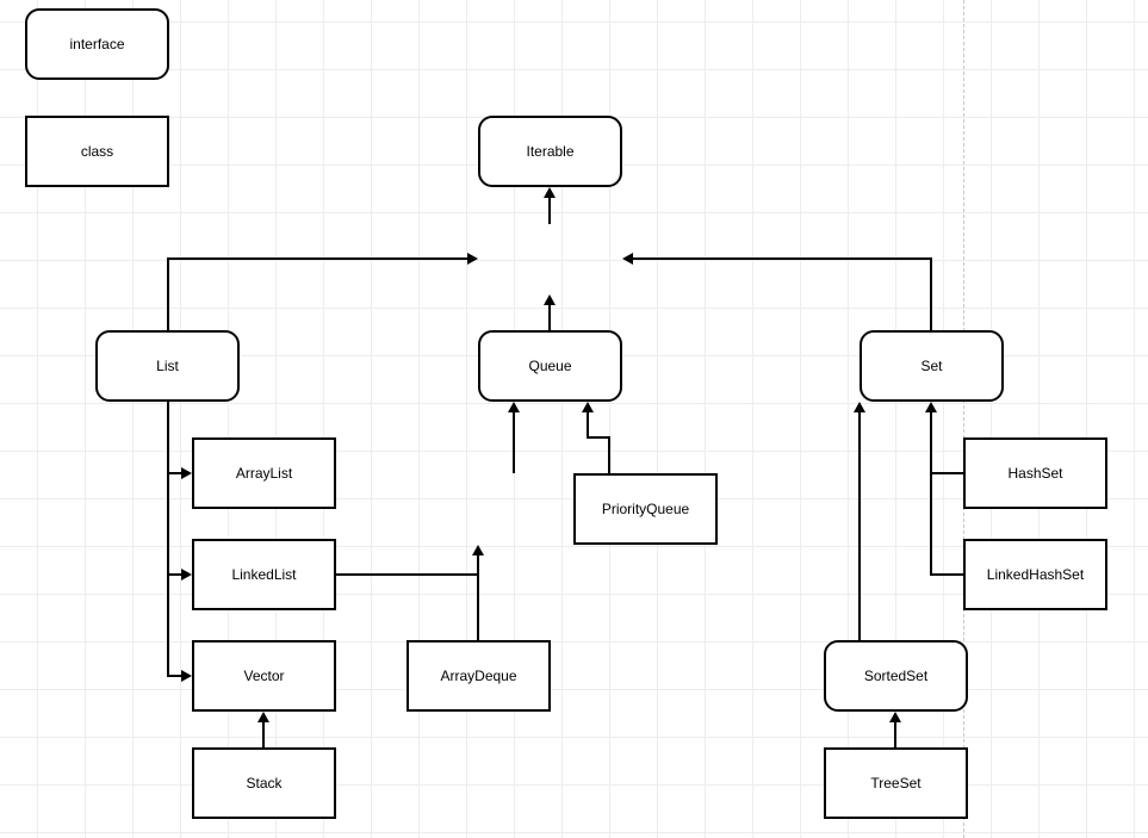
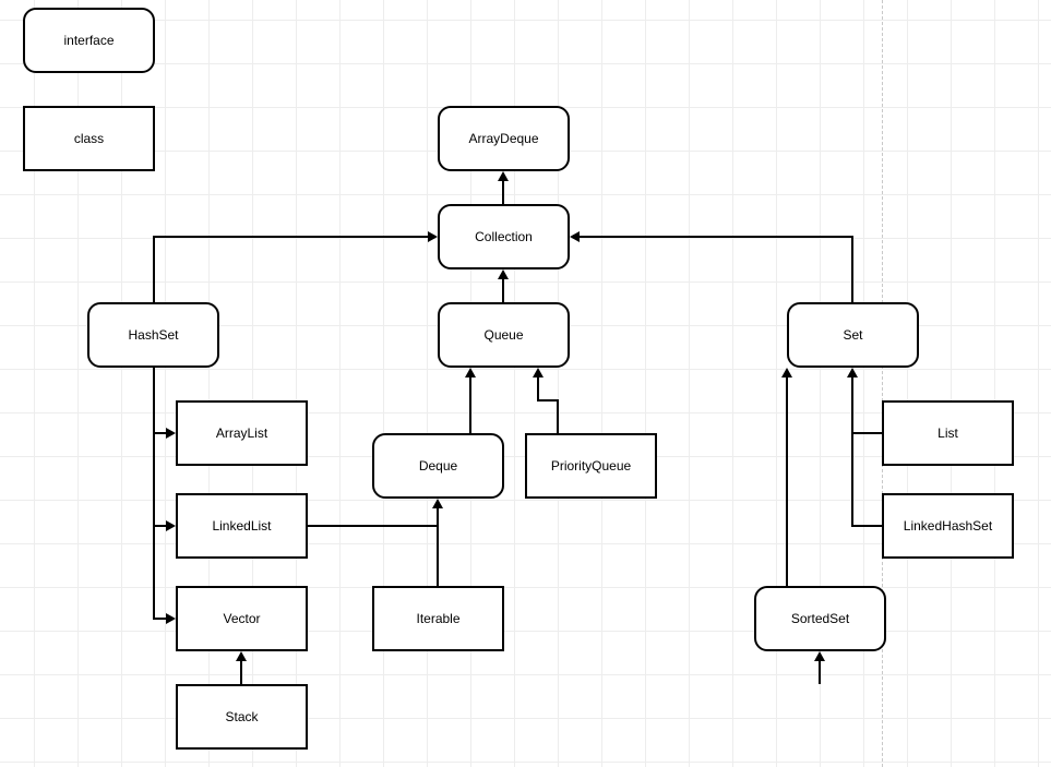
  interface
  class
- Iterable
+ ArrayDeque
+ Collection
- List
+ HashSet
  Queue
  Set
  ArrayList
+ Deque
  PriorityQueue
- HashSet
+ List
  LinkedList
  LinkedHashSet
  Vector
- ArrayDeque
+ Iterable
  SortedSet
  Stack
- TreeSet
